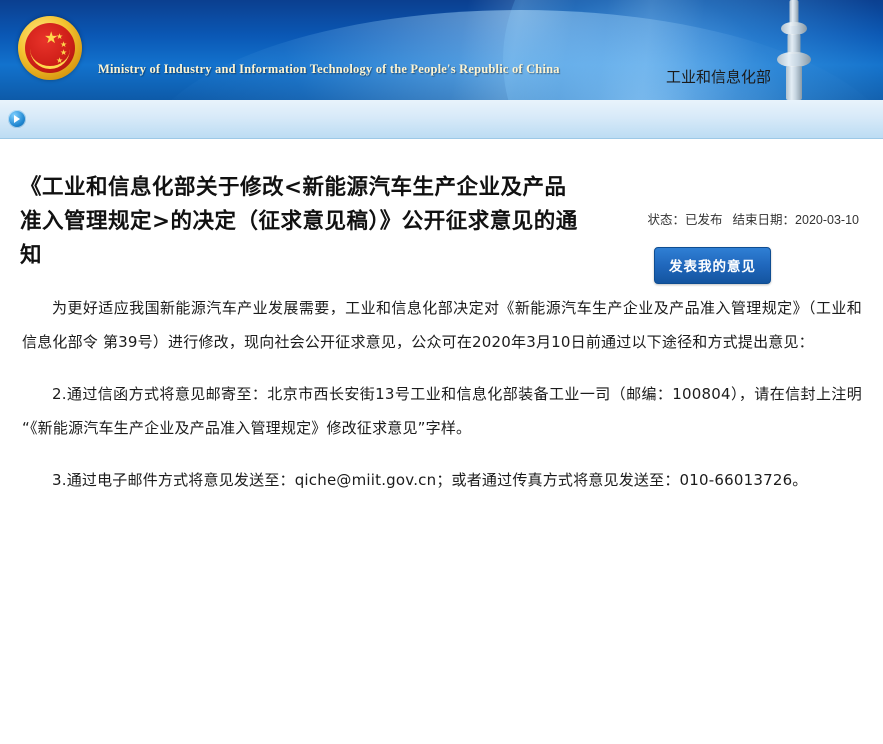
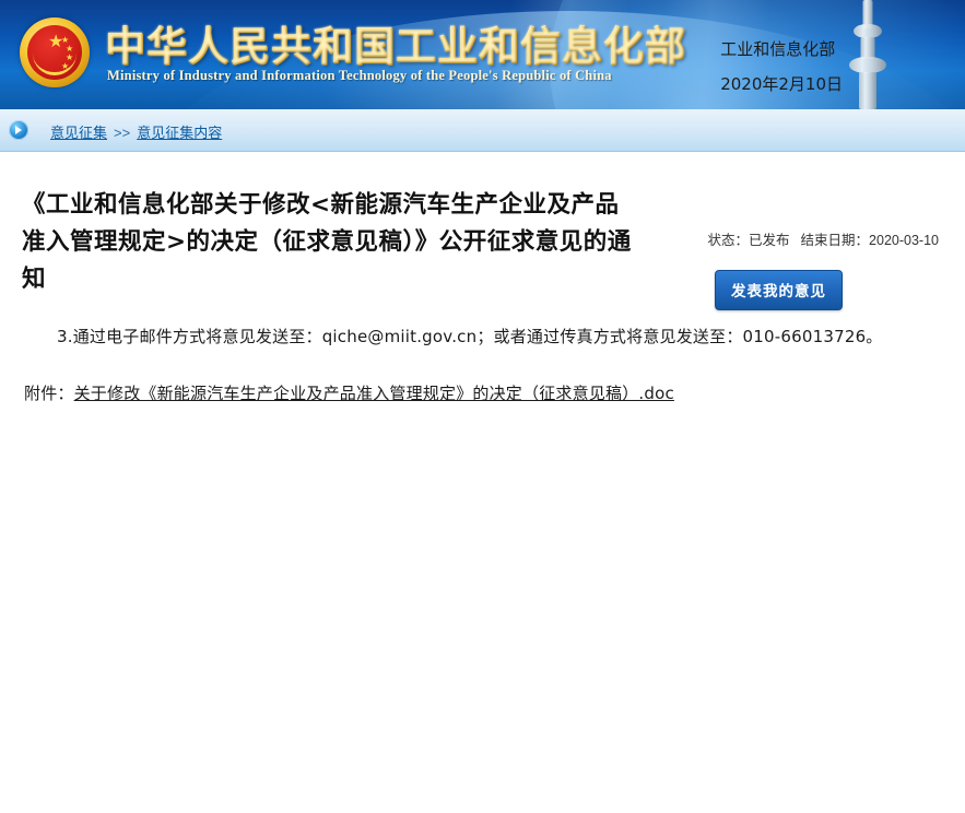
  ★
  ★
  ★
  ★
  ★
+ 中华人民共和国工业和信息化部
  Ministry of Industry and Information Technology of the People's Republic of China
+ 意见征集 >> 意见征集内容
  《工业和信息化部关于修改<新能源汽车生产企业及产品准入管理规定>的决定（征求意见稿）》公开征求意见的通知
  状态：已发布 结束日期：2020-03-10
  发表我的意见
- 为更好适应我国新能源汽车产业发展需要，工业和信息化部决定对《新能源汽车生产企业及产品准入管理规定》（工业和信息化部令 第39号）进行修改，现向社会公开征求意见，公众可在2020年3月10日前通过以下途径和方式提出意见：
- 2.通过信函方式将意见邮寄至：北京市西长安街13号工业和信息化部装备工业一司（邮编：100804），请在信封上注明“《新能源汽车生产企业及产品准入管理规定》修改征求意见”字样。
  3.通过电子邮件方式将意见发送至：qiche@miit.gov.cn；或者通过传真方式将意见发送至：010-66013726。
+ 附件：关于修改《新能源汽车生产企业及产品准入管理规定》的决定（征求意见稿）.doc
  工业和信息化部
+ 2020年2月10日
